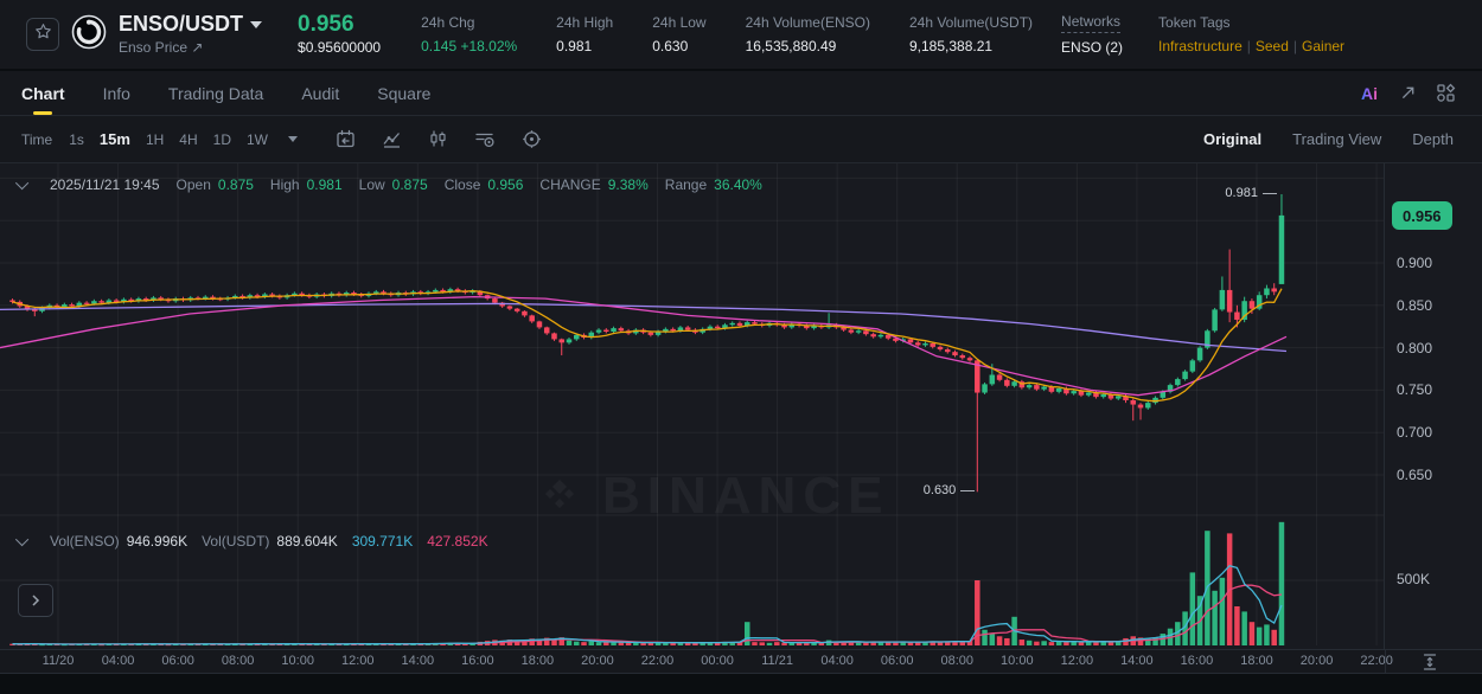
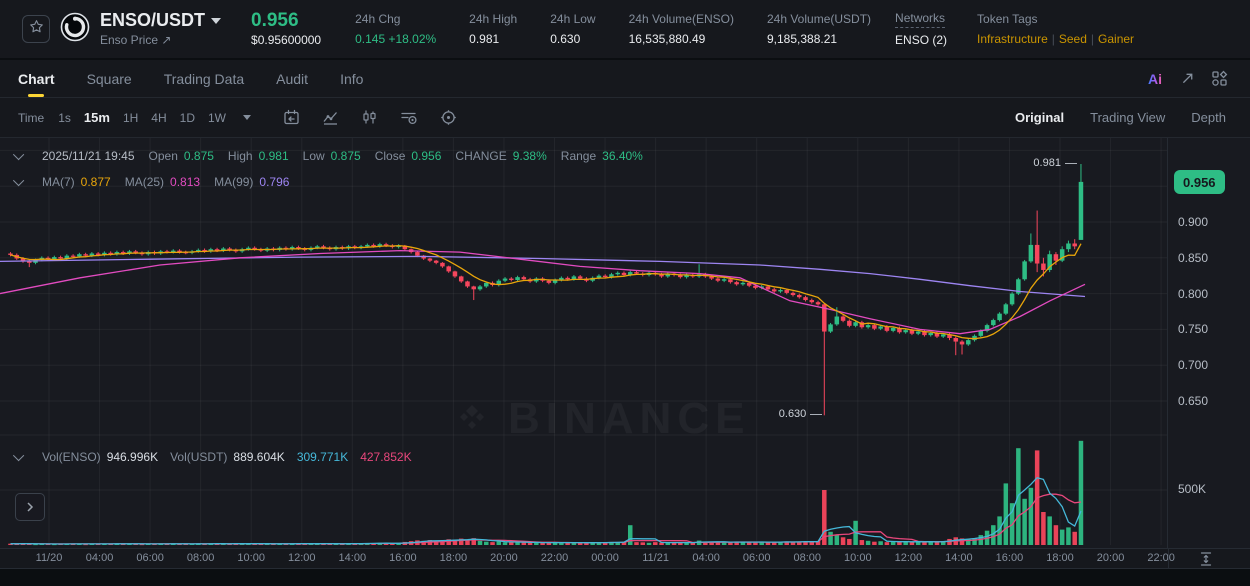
  ENSO/USDT
  Enso Price ↗
  0.956
  $0.95600000
  24h Chg
  0.145 +18.02%
  24h High
  0.981
  24h Low
  0.630
  24h Volume(ENSO)
  16,535,880.49
  24h Volume(USDT)
  9,185,388.21
  Networks
  ENSO (2)
  Token Tags
  Infrastructure | Seed | Gainer
  Chart
- Info
+ Square
  Trading Data
  Audit
- Square
+ Info
  Ai
  Time
  1s
  15m
  1H
  4H
  1D
  1W
  Original
  Trading View
  Depth
  2025/11/21 19:45
  Open
  0.875
  High
  0.981
  Low
  0.875
  Close
  0.956
  CHANGE
  9.38%
  Range
  36.40%
+ MA(7)
+ 0.877
+ MA(25)
+ 0.813
+ MA(99)
+ 0.796
  Vol(ENSO)
  946.996K
  Vol(USDT)
  889.604K
  309.771K
  427.852K
  0.956
  0.900
  0.850
  0.800
  0.750
  0.700
  0.650
  500K
  0.981
  0.630
  11/20
  04:00
  06:00
  08:00
  10:00
  12:00
  14:00
  16:00
  18:00
  20:00
  22:00
  00:00
  11/21
  04:00
  06:00
  08:00
  10:00
  12:00
  14:00
  16:00
  18:00
  20:00
  22:00
